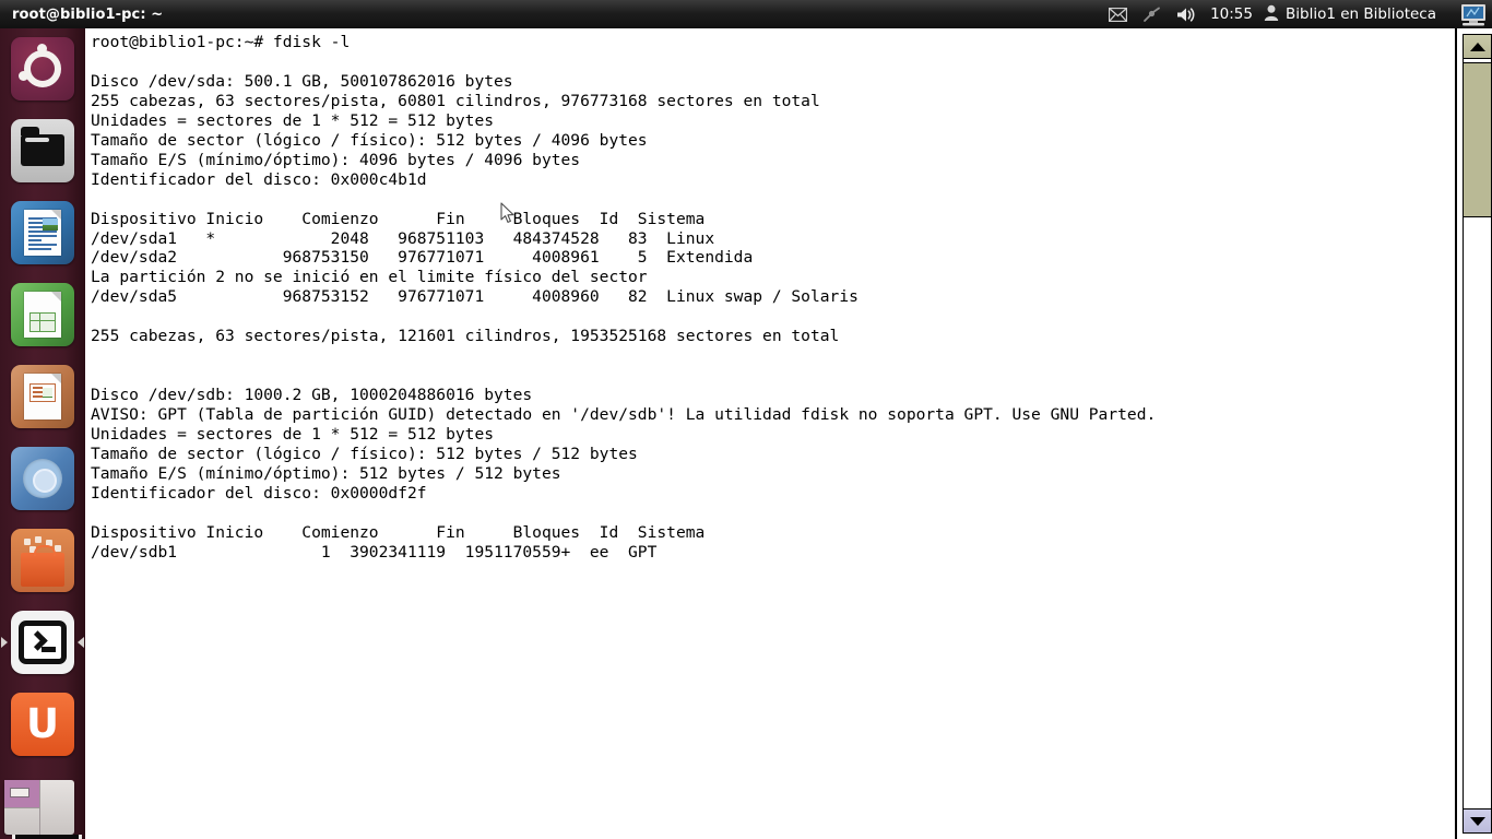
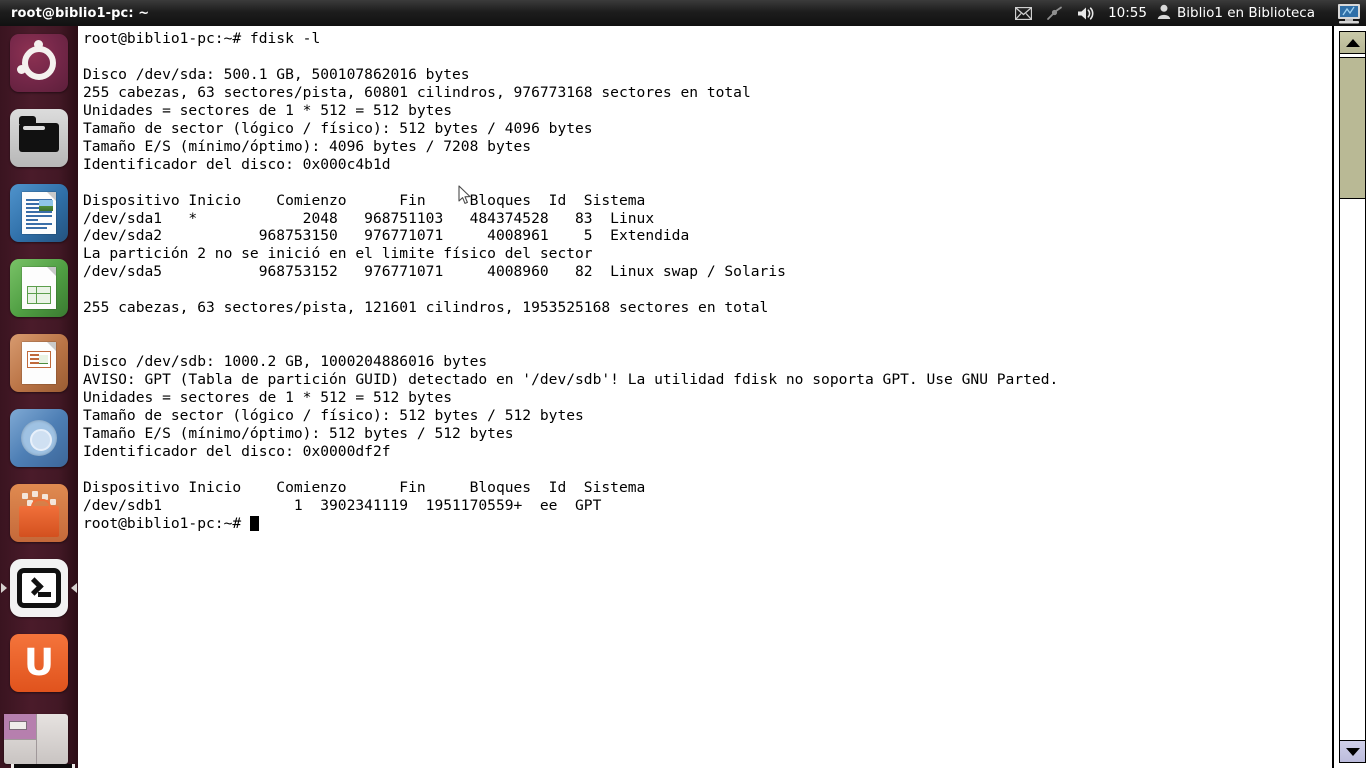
  root@biblio1-pc: ~
  10:55
  Biblio1 en Biblioteca
  U
  root@biblio1-pc:~# fdisk -l
  Disco /dev/sda: 500.1 GB, 500107862016 bytes
  255 cabezas, 63 sectores/pista, 60801 cilindros, 976773168 sectores en total
  Unidades = sectores de 1 * 512 = 512 bytes
  Tamaño de sector (lógico / físico): 512 bytes / 4096 bytes
- Tamaño E/S (mínimo/óptimo): 4096 bytes / 4096 bytes
+ Tamaño E/S (mínimo/óptimo): 4096 bytes / 7208 bytes
  Identificador del disco: 0x000c4b1d
  Dispositivo Inicio Comienzo Fin Bloques Id Sistema
  /dev/sda1 * 2048 968751103 484374528 83 Linux
  /dev/sda2 968753150 976771071 4008961 5 Extendida
  La partición 2 no se inició en el limite físico del sector
  /dev/sda5 968753152 976771071 4008960 82 Linux swap / Solaris
  255 cabezas, 63 sectores/pista, 121601 cilindros, 1953525168 sectores en total
  Disco /dev/sdb: 1000.2 GB, 1000204886016 bytes
  AVISO: GPT (Tabla de partición GUID) detectado en '/dev/sdb'! La utilidad fdisk no soporta GPT. Use GNU Parted.
  Unidades = sectores de 1 * 512 = 512 bytes
  Tamaño de sector (lógico / físico): 512 bytes / 512 bytes
  Tamaño E/S (mínimo/óptimo): 512 bytes / 512 bytes
  Identificador del disco: 0x0000df2f
  Dispositivo Inicio Comienzo Fin Bloques Id Sistema
  /dev/sdb1 1 3902341119 1951170559+ ee GPT
+ root@biblio1-pc:~#
